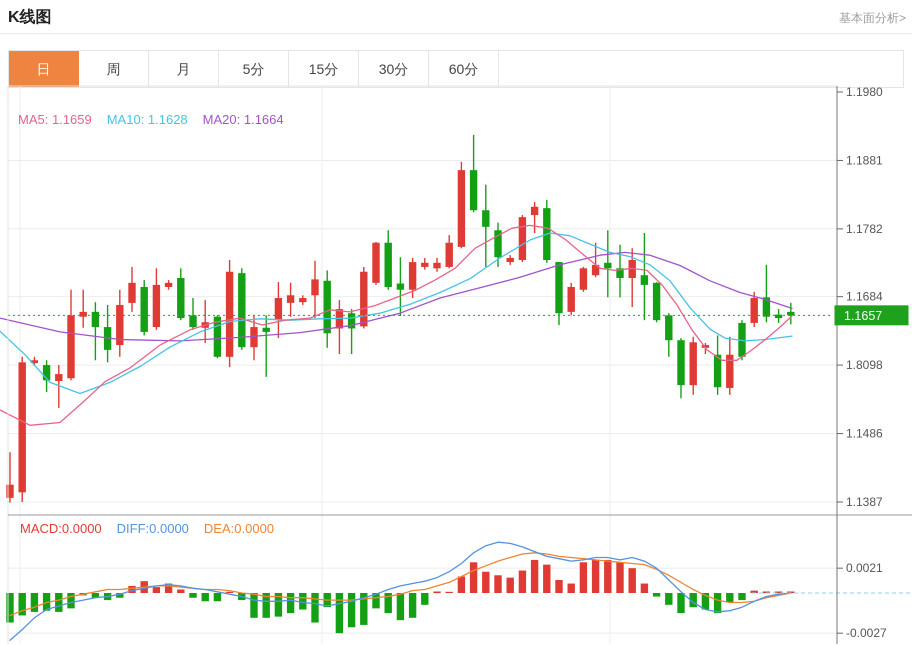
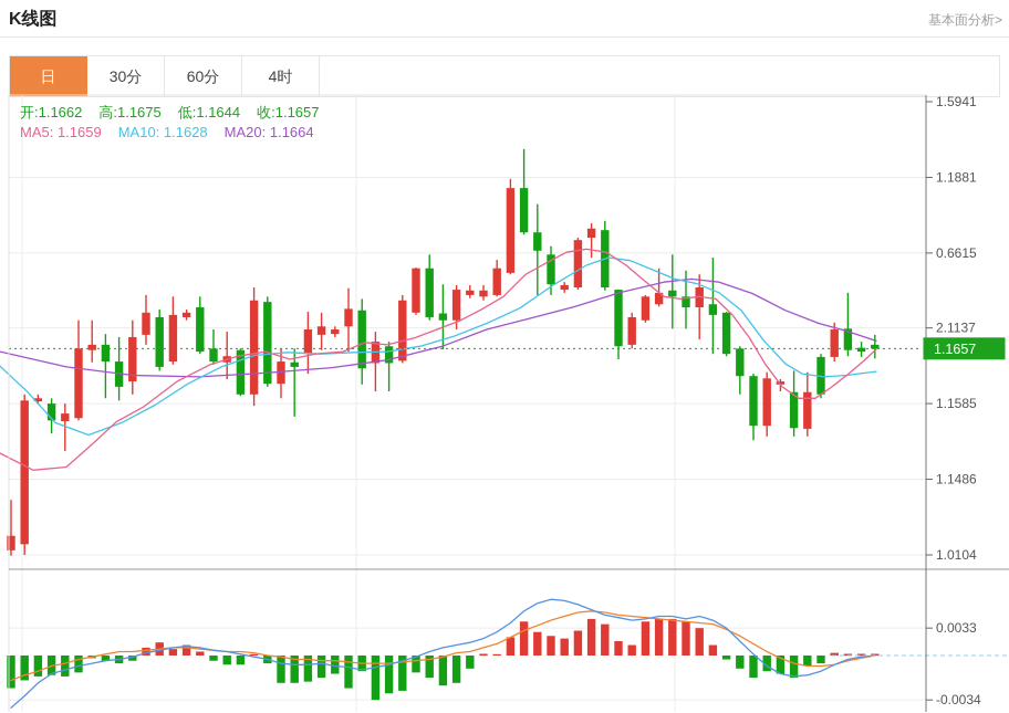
  K线图
  基本面分析>
  日
- 周
- 月
- 5分
- 15分
  30分
  60分
+ 4时
- 1.1980
+ 1.5941
  1.1881
- 1.1782
+ 0.6615
- 1.1684
+ 2.1137
- 1.8098
+ 1.1585
  1.1486
- 1.1387
+ 1.0104
- 0.0021
+ 0.0033
- -0.0027
+ -0.0034
  1.1657
+ 开:1.1662 高:1.1675 低:1.1644 收:1.1657
  MA5: 1.1659 MA10: 1.1628 MA20: 1.1664
- MACD:0.0000 DIFF:0.0000 DEA:0.0000
